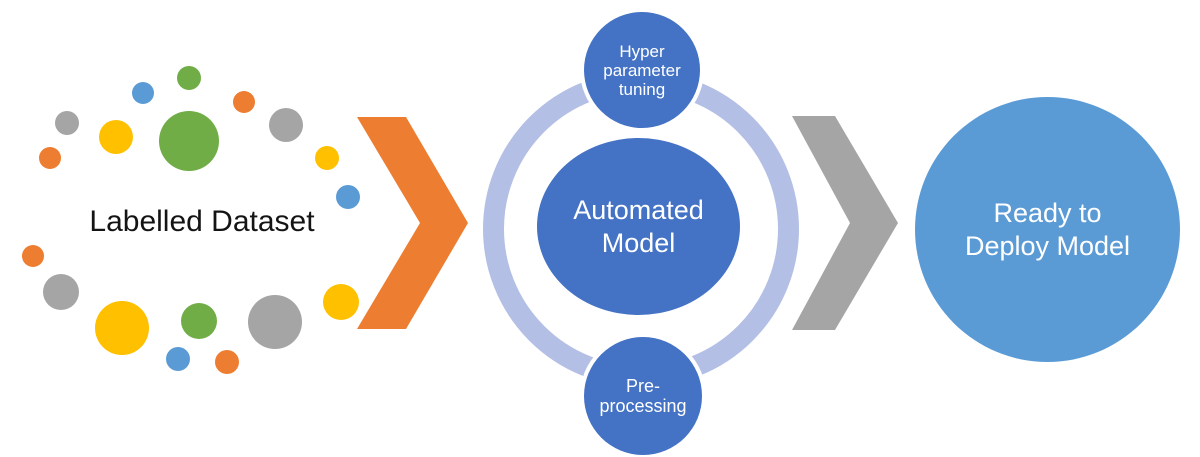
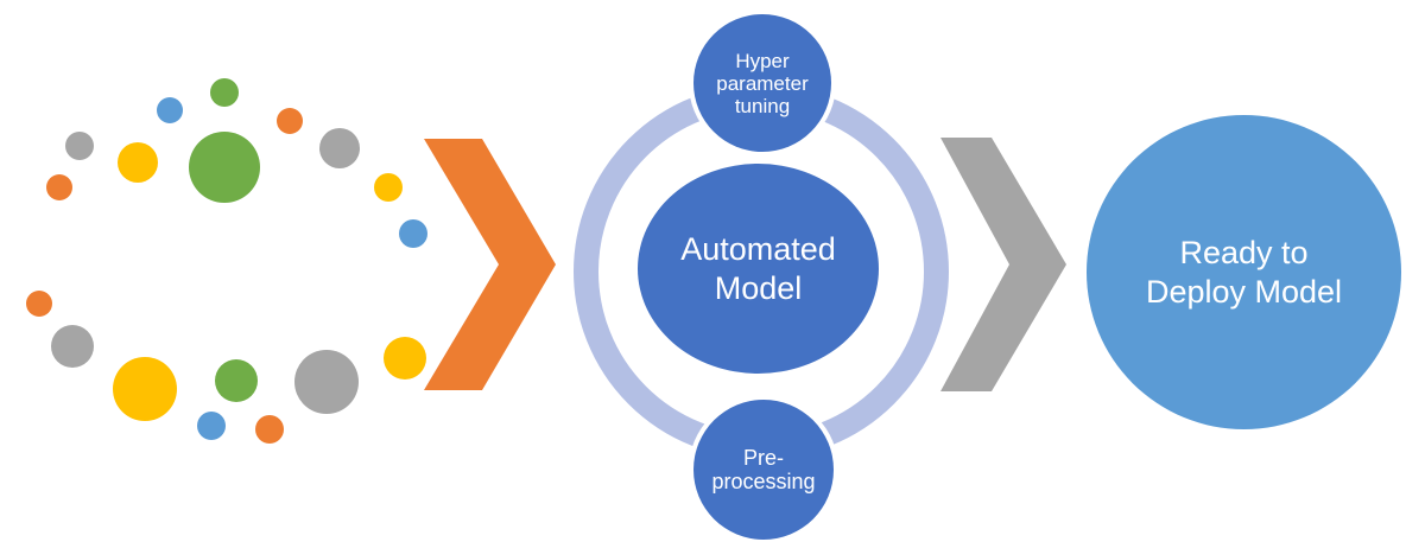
- Labelled Dataset
  Hyper
  parameter
  tuning
  Pre-
  processing
  Automated
  Model
  Ready to
  Deploy Model
